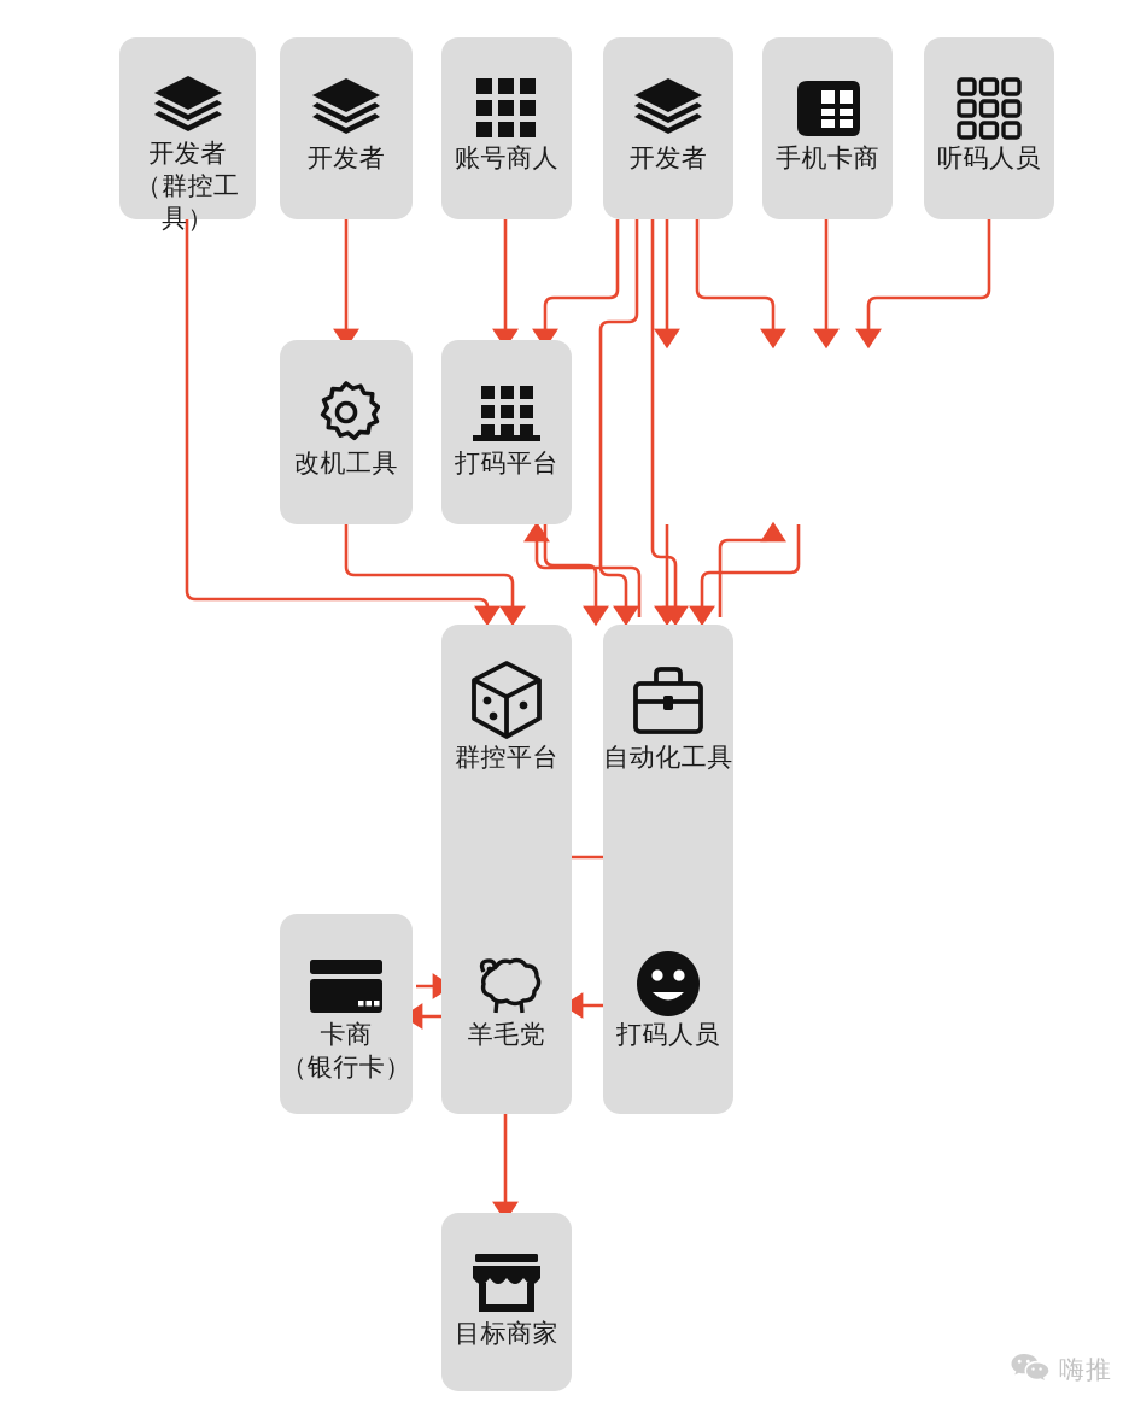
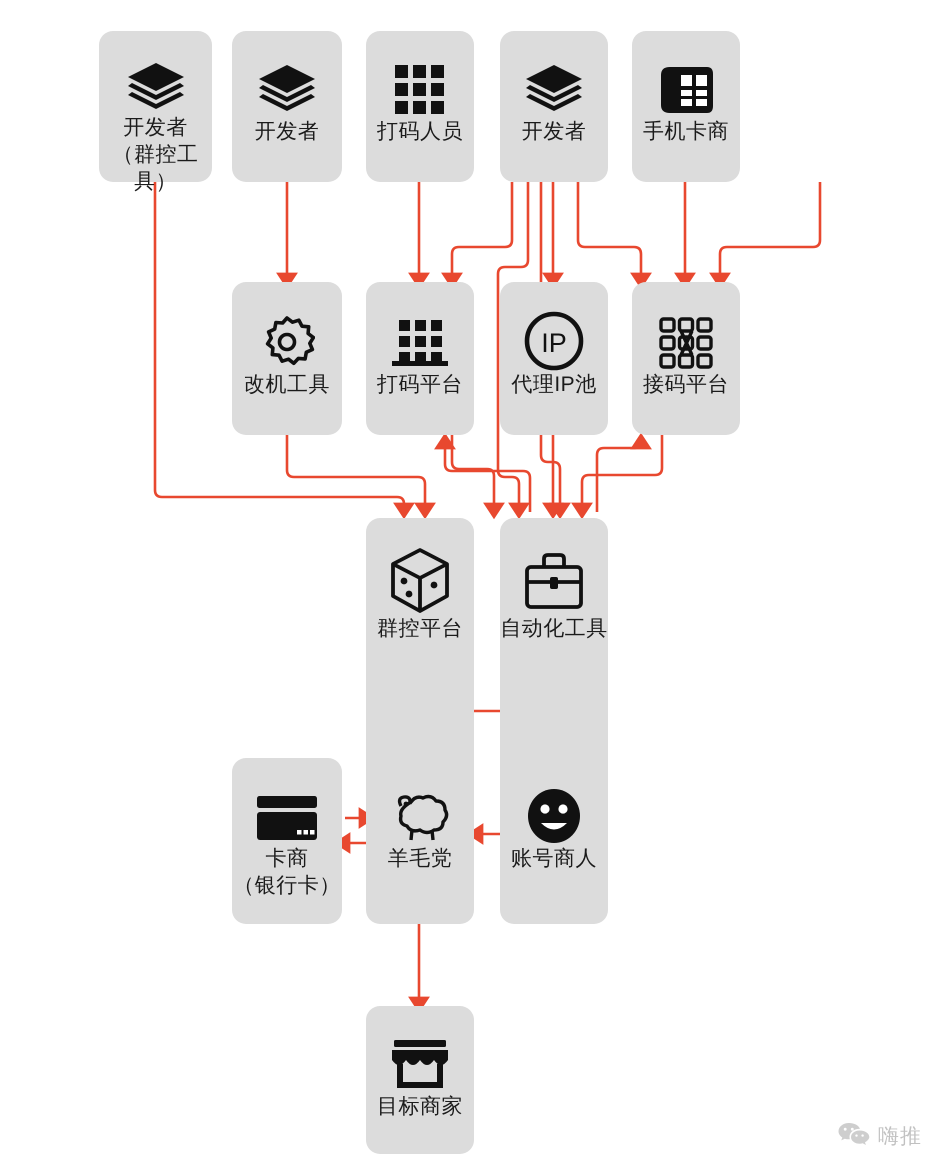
  开发者
  （群控工具）
  开发者
- 账号商人
+ 打码人员
  开发者
  手机卡商
- 听码人员
  改机工具
  打码平台
+ IP
+ 代理IP池
+ 接码平台
  群控平台
  自动化工具
  卡商
  （银行卡）
  羊毛党
- 打码人员
+ 账号商人
  目标商家
  嗨推
